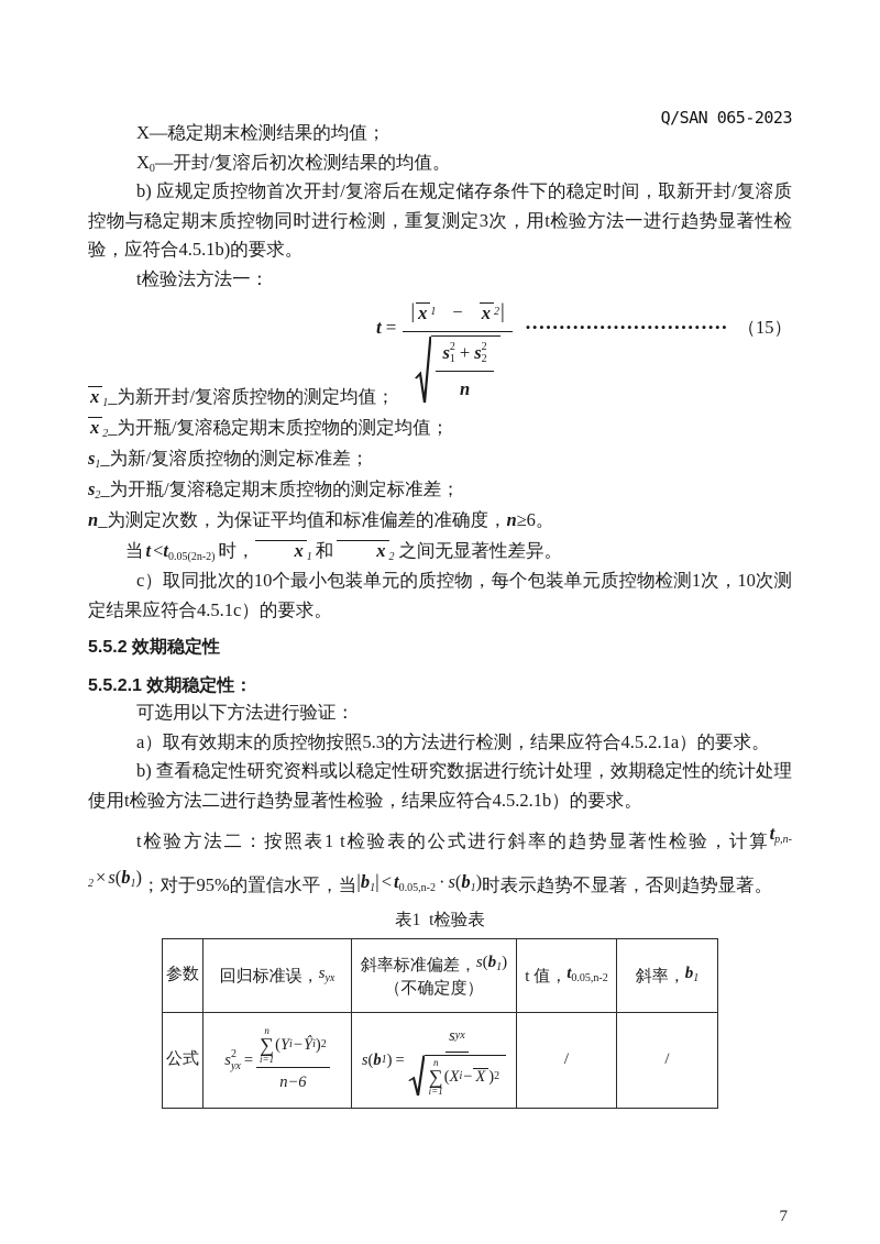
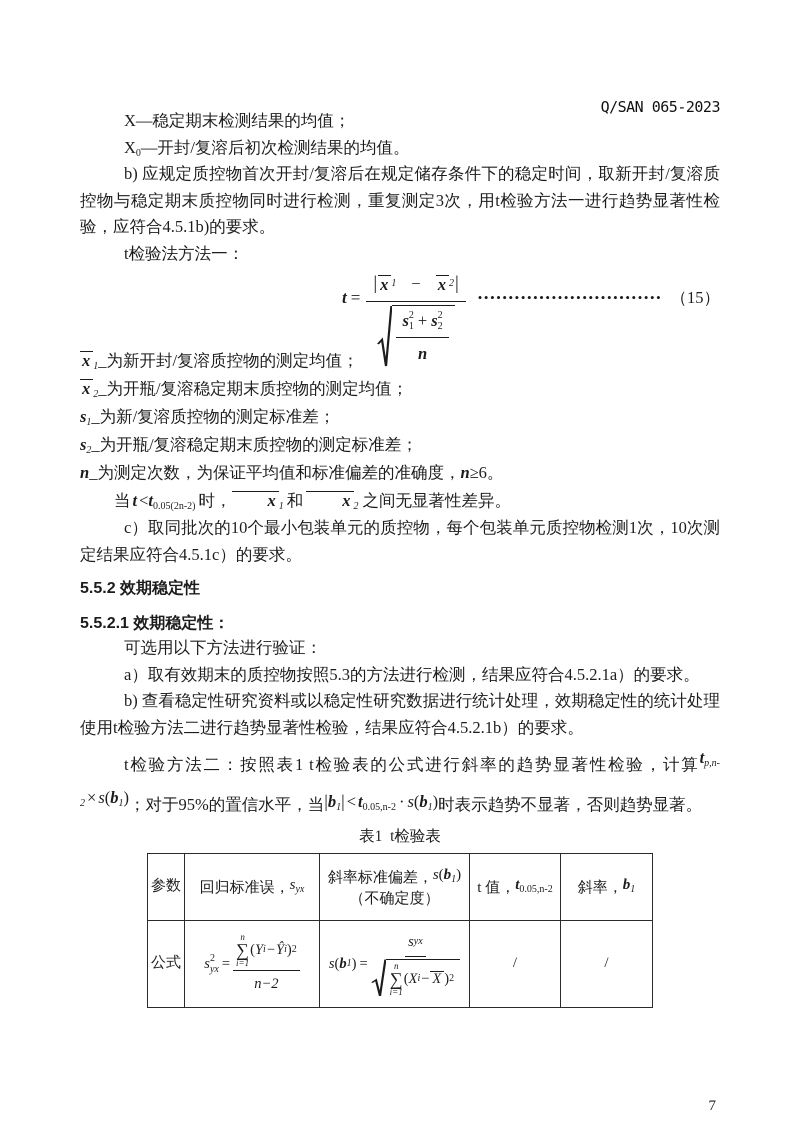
  Q/SAN 065-2023
  X—稳定期末检测结果的均值；
  X0—开封/复溶后初次检测结果的均值。
  b) 应规定质控物首次开封/复溶后在规定储存条件下的稳定时间，取新开封/复溶质控物与稳定期末质控物同时进行检测，重复测定3次，用t检验方法一进行趋势显著性检验，应符合4.5.1b)的要求。
  t检验法方法一：
  t =
  |
  x
  1
  −
  x
  2
  |
  s
  2
  1
  +
  s
  2
  2
  n
  ••••••••••••••••••••••••••••••
  （15）
  x 1_为新开封/复溶质控物的测定均值；
  x 2_为开瓶/复溶稳定期末质控物的测定均值；
  s1_为新/复溶质控物的测定标准差；
  s2_为开瓶/复溶稳定期末质控物的测定标准差；
  n_为测定次数，为保证平均值和标准偏差的准确度，n≥6。
  当t<t0.05(2n-2)时， x 1和 x 2之间无显著性差异。
  c）取同批次的10个最小包装单元的质控物，每个包装单元质控物检测1次，10次测定结果应符合4.5.1c）的要求。
  5.5.2 效期稳定性
  5.5.2.1 效期稳定性：
  可选用以下方法进行验证：
  a）取有效期末的质控物按照5.3的方法进行检测，结果应符合4.5.2.1a）的要求。
  b) 查看稳定性研究资料或以稳定性研究数据进行统计处理，效期稳定性的统计处理使用t检验方法二进行趋势显著性检验，结果应符合4.5.2.1b）的要求。
  t检验方法二：按照表1 t检验表的公式进行斜率的趋势显著性检验，计算tp,n-2×s(b1)；对于95%的置信水平，当|b1|<t0.05,n-2· s(b1)时表示趋势不显著，否则趋势显著。
  表1 t检验表
  参数	回归标准误，syx	斜率标准偏差，s(b1) （不确定度）	t 值，t0.05,n-2	斜率，b1
- 公式	s2yx = n∑i=1 (Yi−Ŷi)2 n−6	s(b1) = syx n∑i=1 (Xi− X )2	/	/
+ 公式	s2yx = n∑i=1 (Yi−Ŷi)2 n−2	s(b1) = syx n∑i=1 (Xi− X )2	/	/
  7
